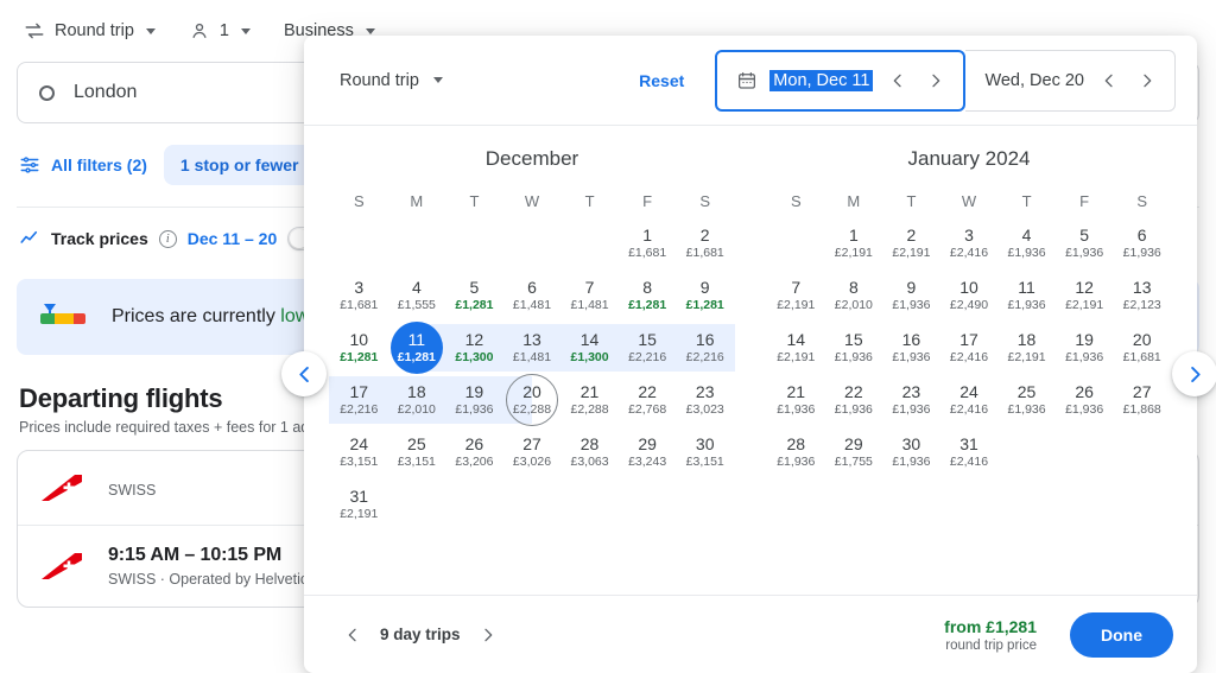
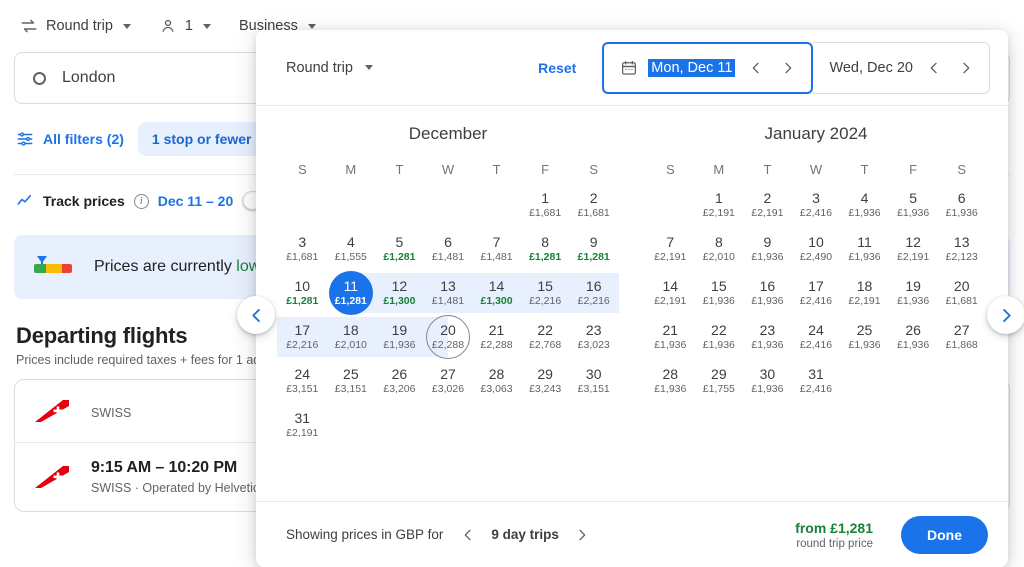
  Round trip
  1
  Business
  London
  All filters (2)
  1 stop or fewer
  Track prices
  i
  Dec 11 – 20
  Prices are currently low
  Departing flights
  Prices include required taxes + fees for 1 a
  SWISS
- 9:15 AM – 10:15 PM
+ 9:15 AM – 10:20 PM
  SWISS · Operated by Helveti
  Round trip
  Reset
  Mon, Dec 11
  Wed, Dec 20
  December
  S
  M
  T
  W
  T
  F
  S
  1
  £1,681
  2
  £1,681
  3
  £1,681
  4
  £1,555
  5
  £1,281
  6
  £1,481
  7
  £1,481
  8
  £1,281
  9
  £1,281
  10
  £1,281
  11
  £1,281
  12
  £1,300
  13
  £1,481
  14
  £1,300
  15
  £2,216
  16
  £2,216
  17
  £2,216
  18
  £2,010
  19
  £1,936
  20
  £2,288
  21
  £2,288
  22
  £2,768
  23
  £3,023
  24
  £3,151
  25
  £3,151
  26
  £3,206
  27
  £3,026
  28
  £3,063
  29
  £3,243
  30
  £3,151
  31
  £2,191
  January 2024
  S
  M
  T
  W
  T
  F
  S
  1
  £2,191
  2
  £2,191
  3
  £2,416
  4
  £1,936
  5
  £1,936
  6
  £1,936
  7
  £2,191
  8
  £2,010
  9
  £1,936
  10
  £2,490
  11
  £1,936
  12
  £2,191
  13
  £2,123
  14
  £2,191
  15
  £1,936
  16
  £1,936
  17
  £2,416
  18
  £2,191
  19
  £1,936
  20
  £1,681
  21
  £1,936
  22
  £1,936
  23
  £1,936
  24
  £2,416
  25
  £1,936
  26
  £1,936
  27
  £1,868
  28
  £1,936
  29
  £1,755
  30
  £1,936
  31
  £2,416
+ Showing prices in GBP for
  9 day trips
  from £1,281
  round trip price
  Done
